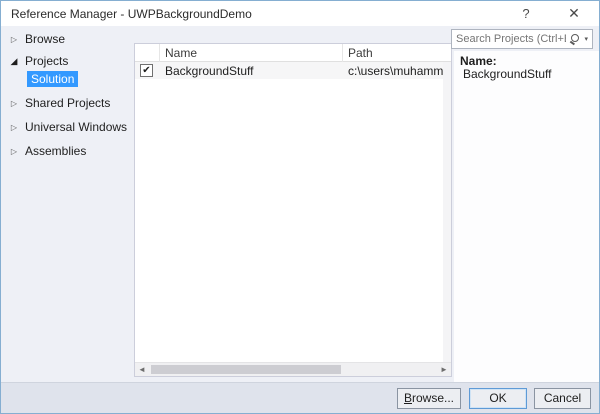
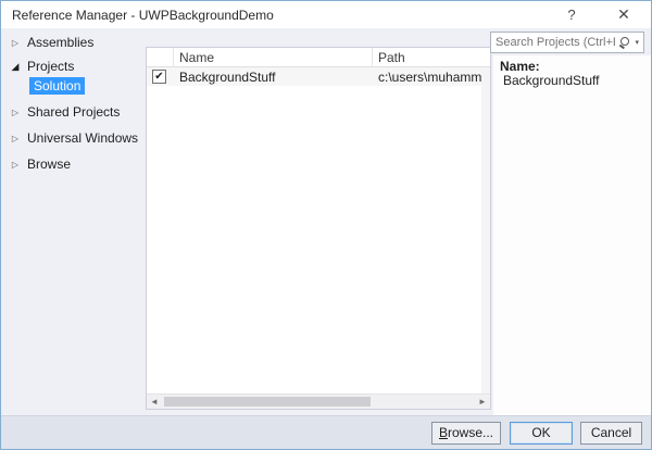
  Reference Manager - UWPBackgroundDemo
  ?
  ✕
  ▷
- Browse
+ Assemblies
  ◢
  Projects
  Solution
  ▷
  Shared Projects
  ▷
  Universal Windows
  ▷
- Assemblies
+ Browse
  Name
  Path
  ✔
  BackgroundStuff
  c:\users\muhamm
  ◄
  ►
  Search Projects (Ctrl+
  Name:
  BackgroundStuff
  Browse...
  OK
  Cancel
